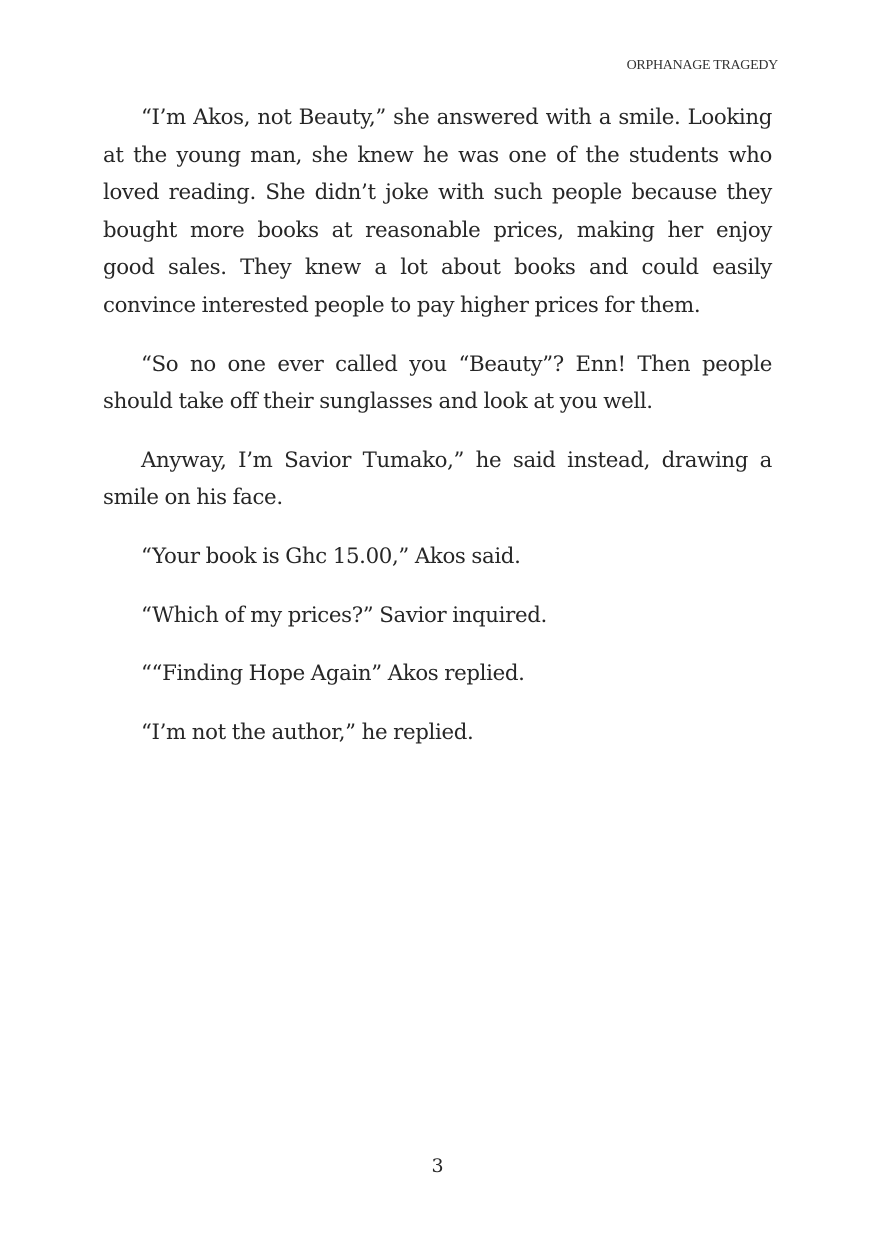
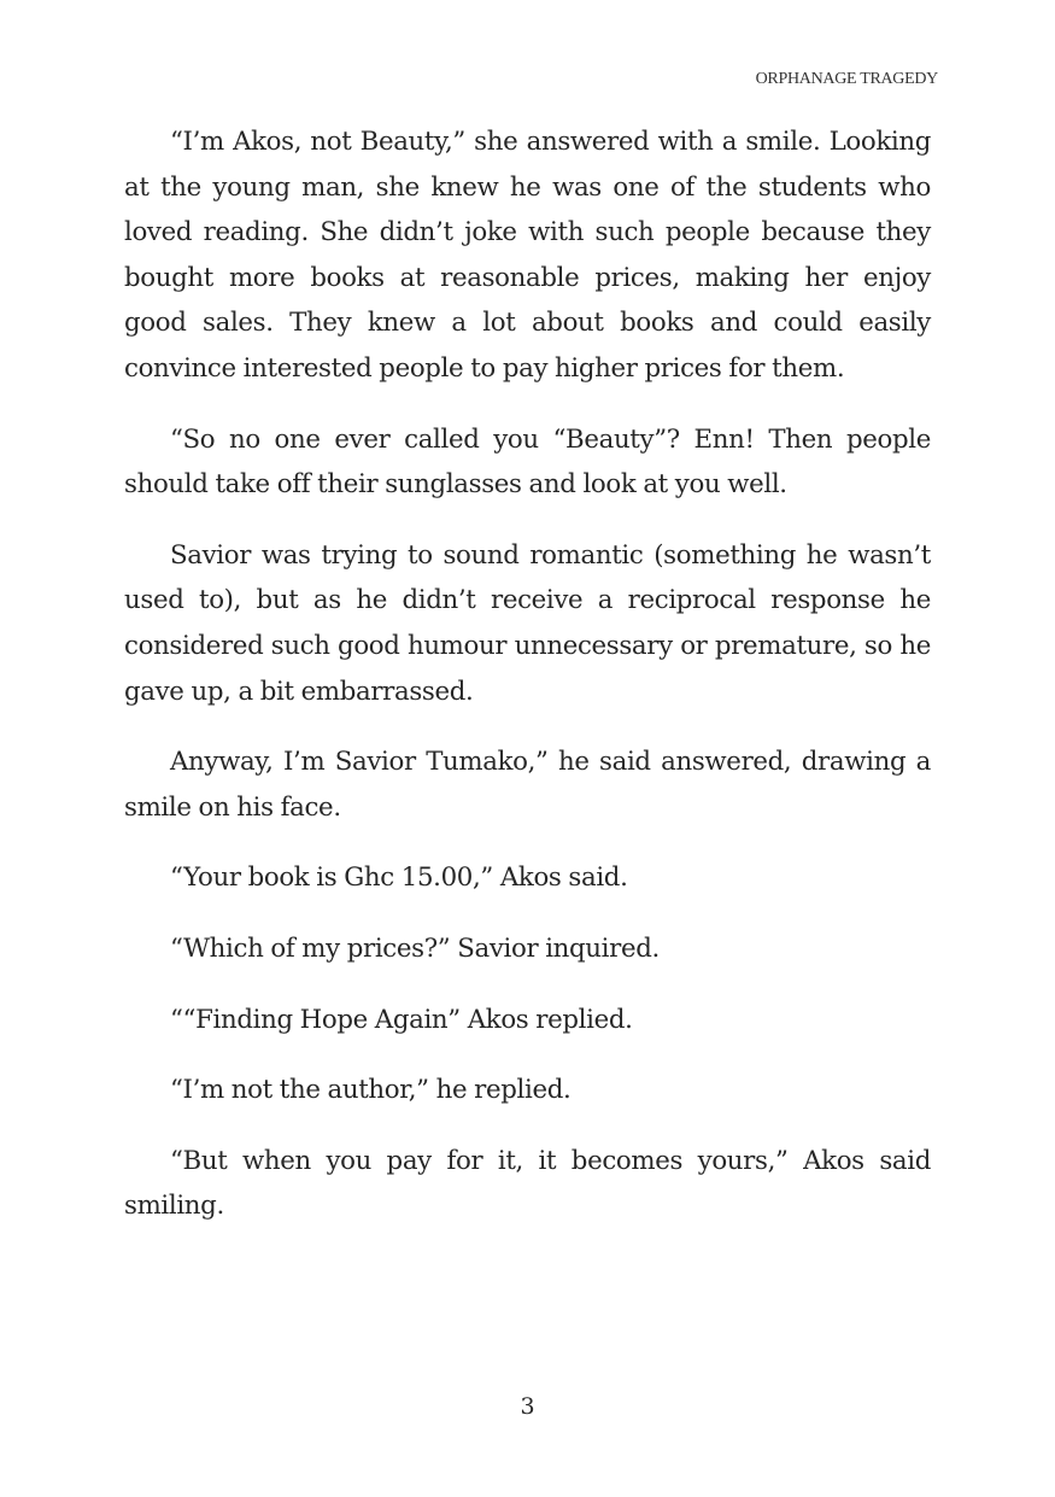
  ORPHANAGE TRAGEDY
  “I’m Akos, not Beauty,” she answered with a smile. Looking at the young man, she knew he was one of the students who loved reading. She didn’t joke with such people because they bought more books at reasonable prices, making her enjoy good sales. They knew a lot about books and could easily convince interested people to pay higher prices for them.
  “So no one ever called you “Beauty”? Enn! Then people should take off their sunglasses and look at you well.
+ Savior was trying to sound romantic (something he wasn’t used to), but as he didn’t receive a reciprocal response he considered such good humour unnecessary or premature, so he gave up, a bit embarrassed.
- Anyway, I’m Savior Tumako,” he said instead, drawing a smile on his face.
+ Anyway, I’m Savior Tumako,” he said answered, drawing a smile on his face.
  “Your book is Ghc 15.00,” Akos said.
  “Which of my prices?” Savior inquired.
  ““Finding Hope Again” Akos replied.
  “I’m not the author,” he replied.
+ “But when you pay for it, it becomes yours,” Akos said smiling.
  3
